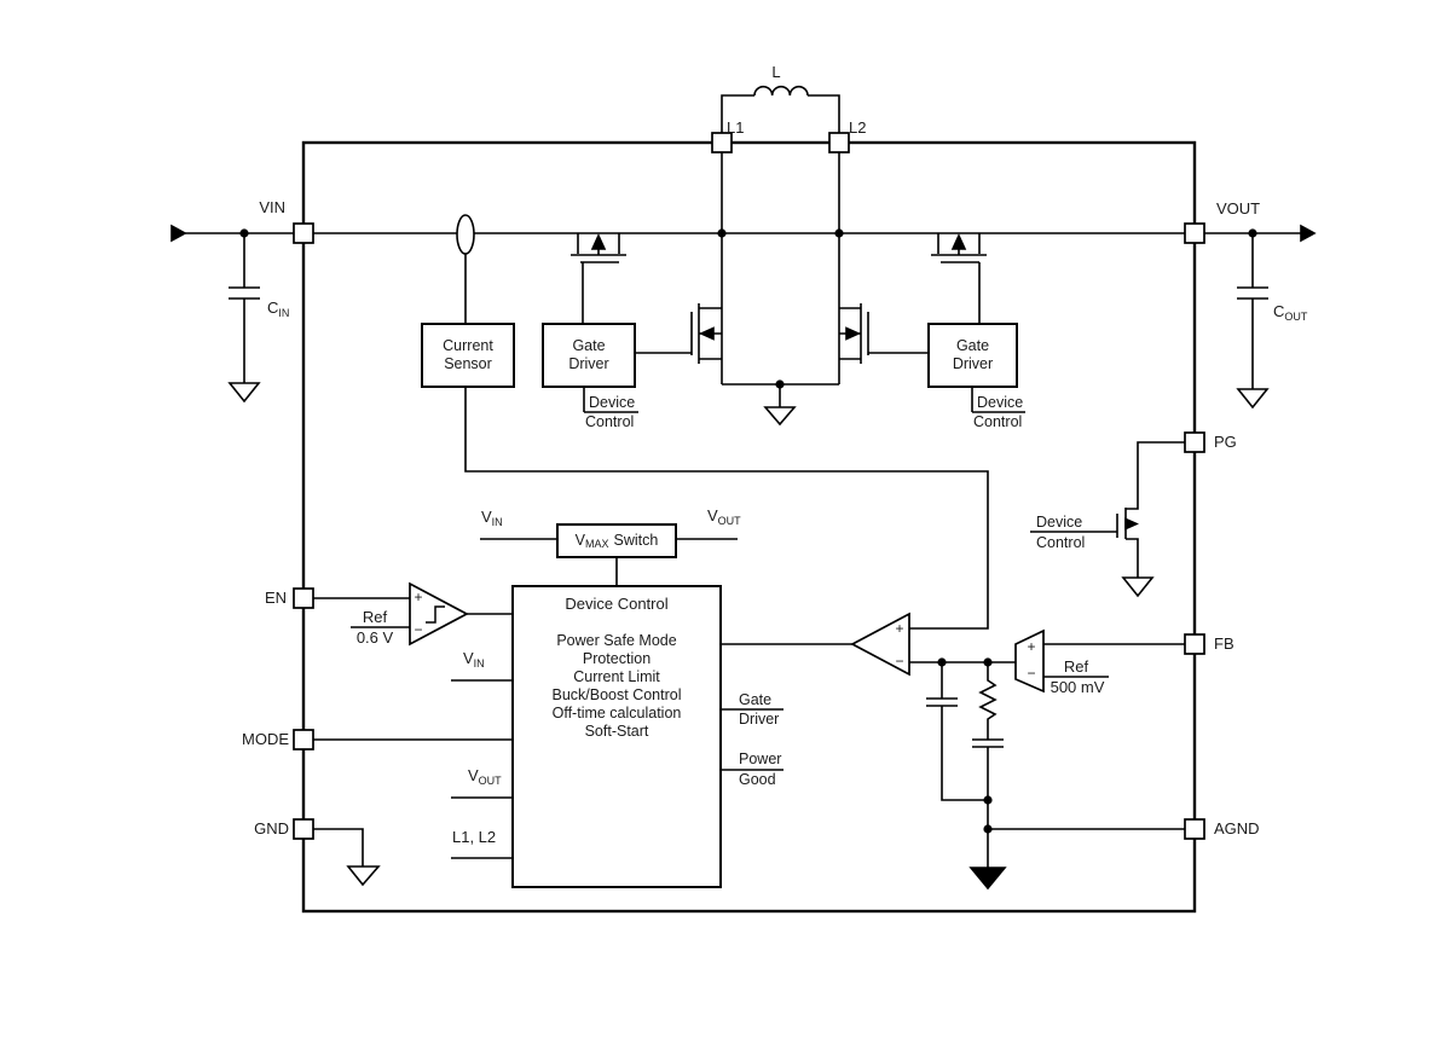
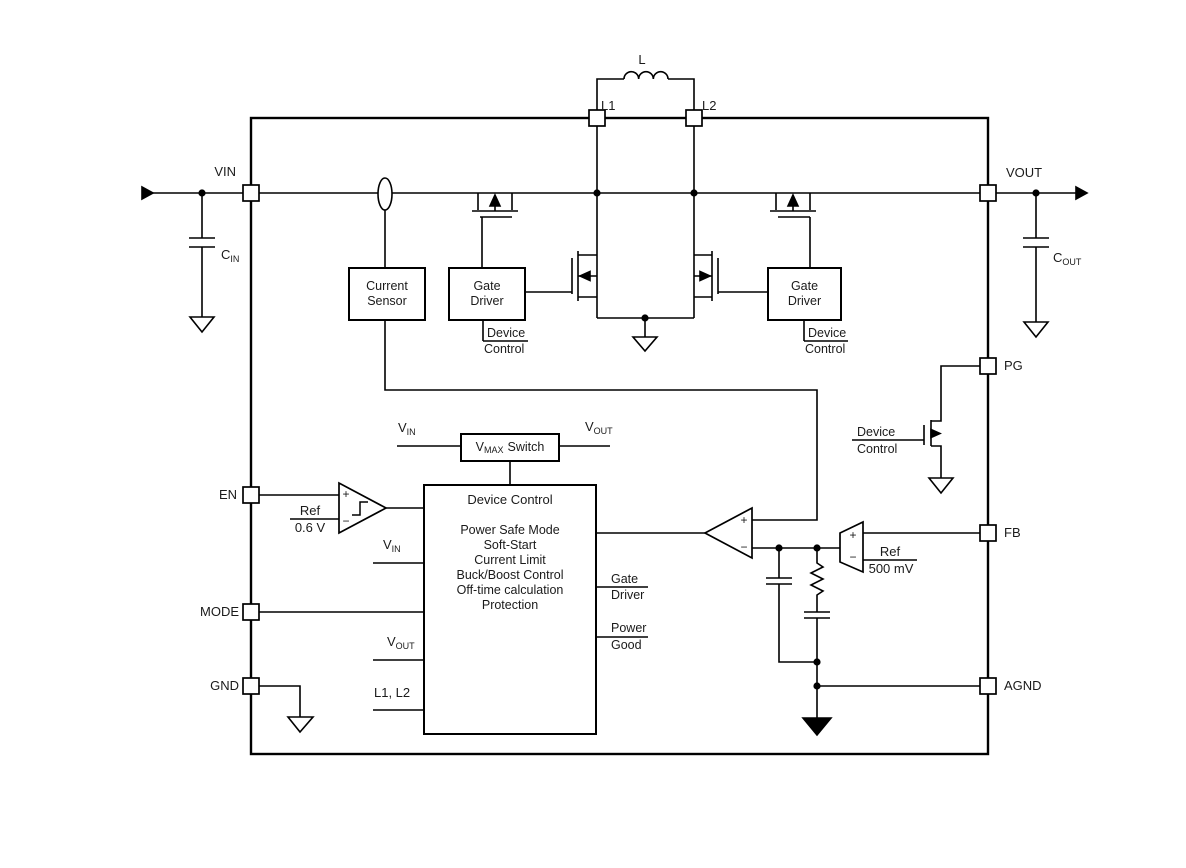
  VIN
  VOUT
  L1
  L2
  PG
  FB
  AGND
  EN
  MODE
  GND
  L
  CIN
  COUT
  Current
  Sensor
  Gate
  Driver
  Gate
  Driver
  V
  MAX
  Switch
  Device Control
  Power Safe Mode
- Protection
+ Soft-Start
  Current Limit
  Buck/Boost Control
  Off-time calculation
- Soft-Start
+ Protection
  Device
  Control
  Device
  Control
  Device
  Control
  Gate
  Driver
  Power
  Good
  VIN
  VOUT
  VIN
  VOUT
  L1, L2
  Ref
  0.6 V
  Ref
  500 mV
  +
  −
  +
  −
  +
  −
